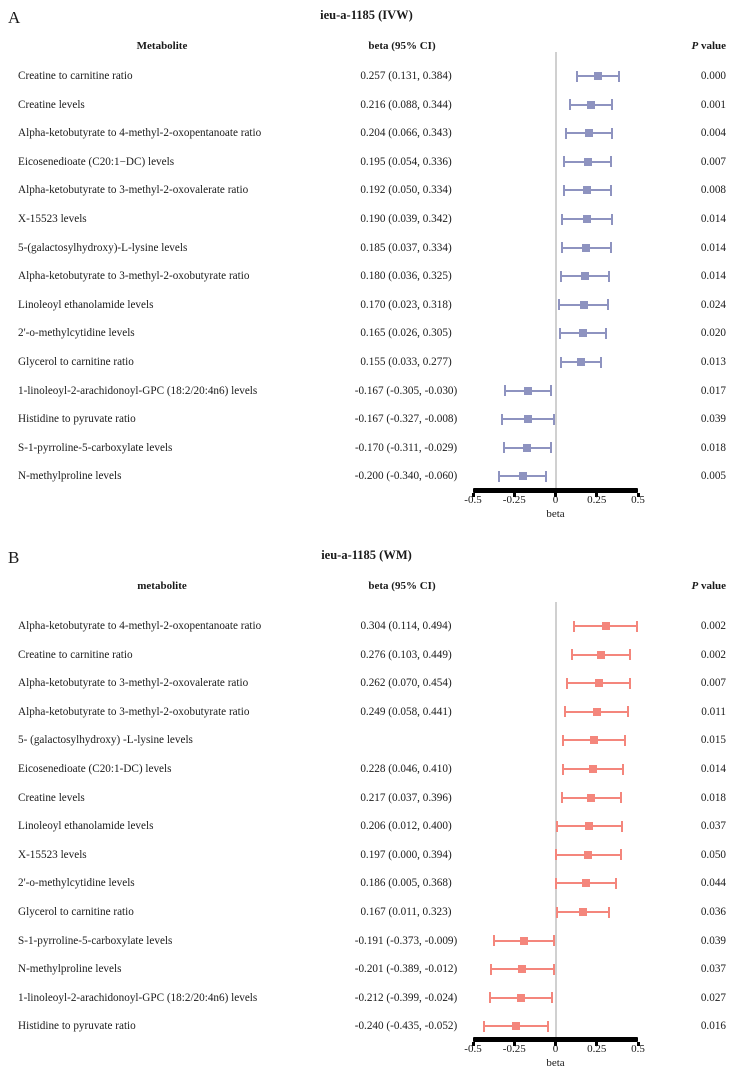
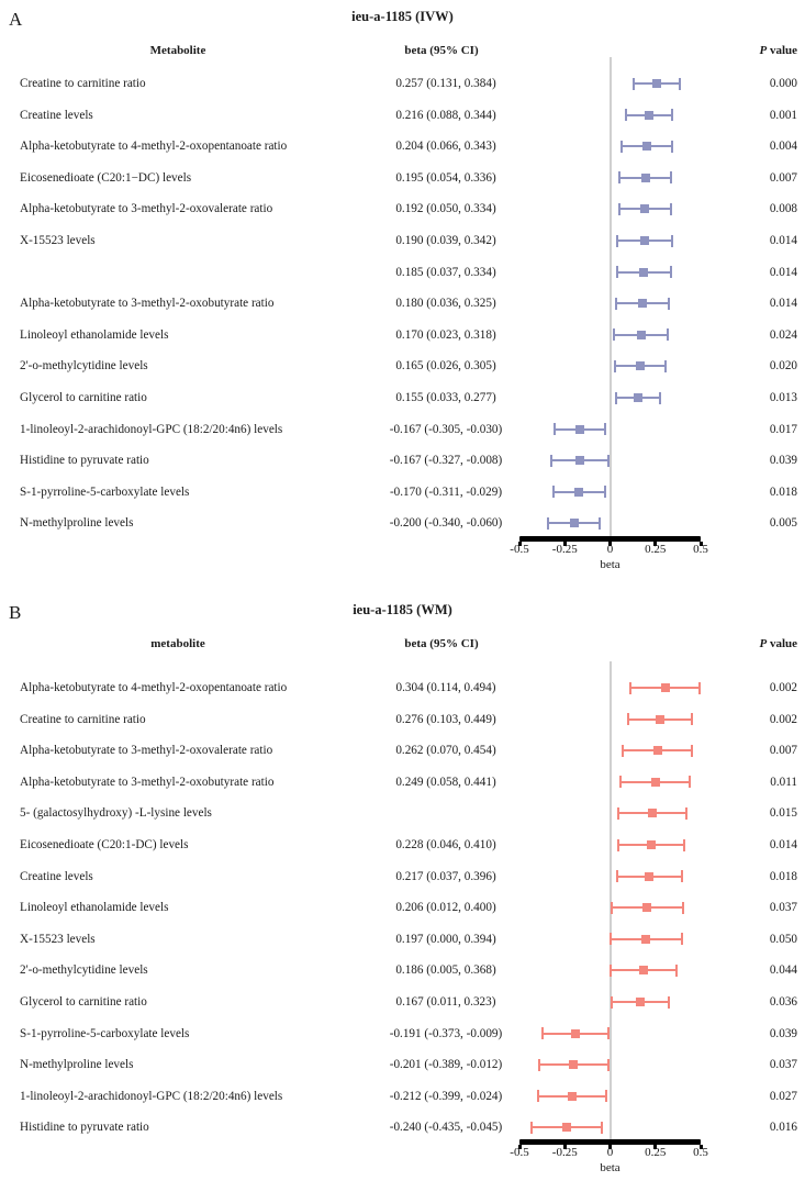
  A
  ieu-a-1185 (IVW)
  Metabolite
  beta (95% CI)
  P value
  Creatine to carnitine ratio
  0.257 (0.131, 0.384)
  0.000
  Creatine levels
  0.216 (0.088, 0.344)
  0.001
  Alpha-ketobutyrate to 4-methyl-2-oxopentanoate ratio
  0.204 (0.066, 0.343)
  0.004
  Eicosenedioate (C20:1−DC) levels
  0.195 (0.054, 0.336)
  0.007
  Alpha-ketobutyrate to 3-methyl-2-oxovalerate ratio
  0.192 (0.050, 0.334)
  0.008
  X-15523 levels
  0.190 (0.039, 0.342)
  0.014
- 5-(galactosylhydroxy)-L-lysine levels
  0.185 (0.037, 0.334)
  0.014
  Alpha-ketobutyrate to 3-methyl-2-oxobutyrate ratio
  0.180 (0.036, 0.325)
  0.014
  Linoleoyl ethanolamide levels
  0.170 (0.023, 0.318)
  0.024
  2'-o-methylcytidine levels
  0.165 (0.026, 0.305)
  0.020
  Glycerol to carnitine ratio
  0.155 (0.033, 0.277)
  0.013
  1-linoleoyl-2-arachidonoyl-GPC (18:2/20:4n6) levels
  -0.167 (-0.305, -0.030)
  0.017
  Histidine to pyruvate ratio
  -0.167 (-0.327, -0.008)
  0.039
  S-1-pyrroline-5-carboxylate levels
  -0.170 (-0.311, -0.029)
  0.018
  N-methylproline levels
  -0.200 (-0.340, -0.060)
  0.005
  -0.5
  -0.25
  0
  0.25
  0.5
  beta
  B
  ieu-a-1185 (WM)
  metabolite
  beta (95% CI)
  P value
  Alpha-ketobutyrate to 4-methyl-2-oxopentanoate ratio
  0.304 (0.114, 0.494)
  0.002
  Creatine to carnitine ratio
  0.276 (0.103, 0.449)
  0.002
  Alpha-ketobutyrate to 3-methyl-2-oxovalerate ratio
  0.262 (0.070, 0.454)
  0.007
  Alpha-ketobutyrate to 3-methyl-2-oxobutyrate ratio
  0.249 (0.058, 0.441)
  0.011
  5- (galactosylhydroxy) -L-lysine levels
  0.015
  Eicosenedioate (C20:1-DC) levels
  0.228 (0.046, 0.410)
  0.014
  Creatine levels
  0.217 (0.037, 0.396)
  0.018
  Linoleoyl ethanolamide levels
  0.206 (0.012, 0.400)
  0.037
  X-15523 levels
  0.197 (0.000, 0.394)
  0.050
  2'-o-methylcytidine levels
  0.186 (0.005, 0.368)
  0.044
  Glycerol to carnitine ratio
  0.167 (0.011, 0.323)
  0.036
  S-1-pyrroline-5-carboxylate levels
  -0.191 (-0.373, -0.009)
  0.039
  N-methylproline levels
  -0.201 (-0.389, -0.012)
  0.037
  1-linoleoyl-2-arachidonoyl-GPC (18:2/20:4n6) levels
  -0.212 (-0.399, -0.024)
  0.027
  Histidine to pyruvate ratio
- -0.240 (-0.435, -0.052)
+ -0.240 (-0.435, -0.045)
  0.016
  -0.5
  -0.25
  0
  0.25
  0.5
  beta
